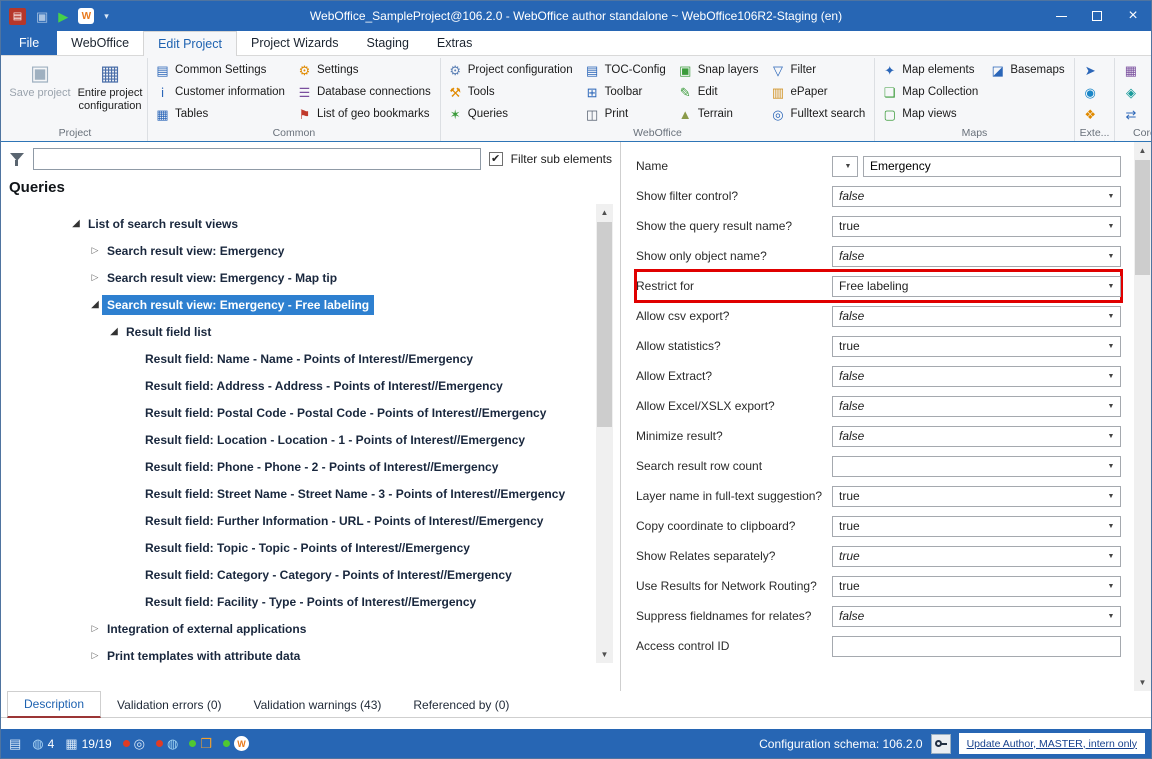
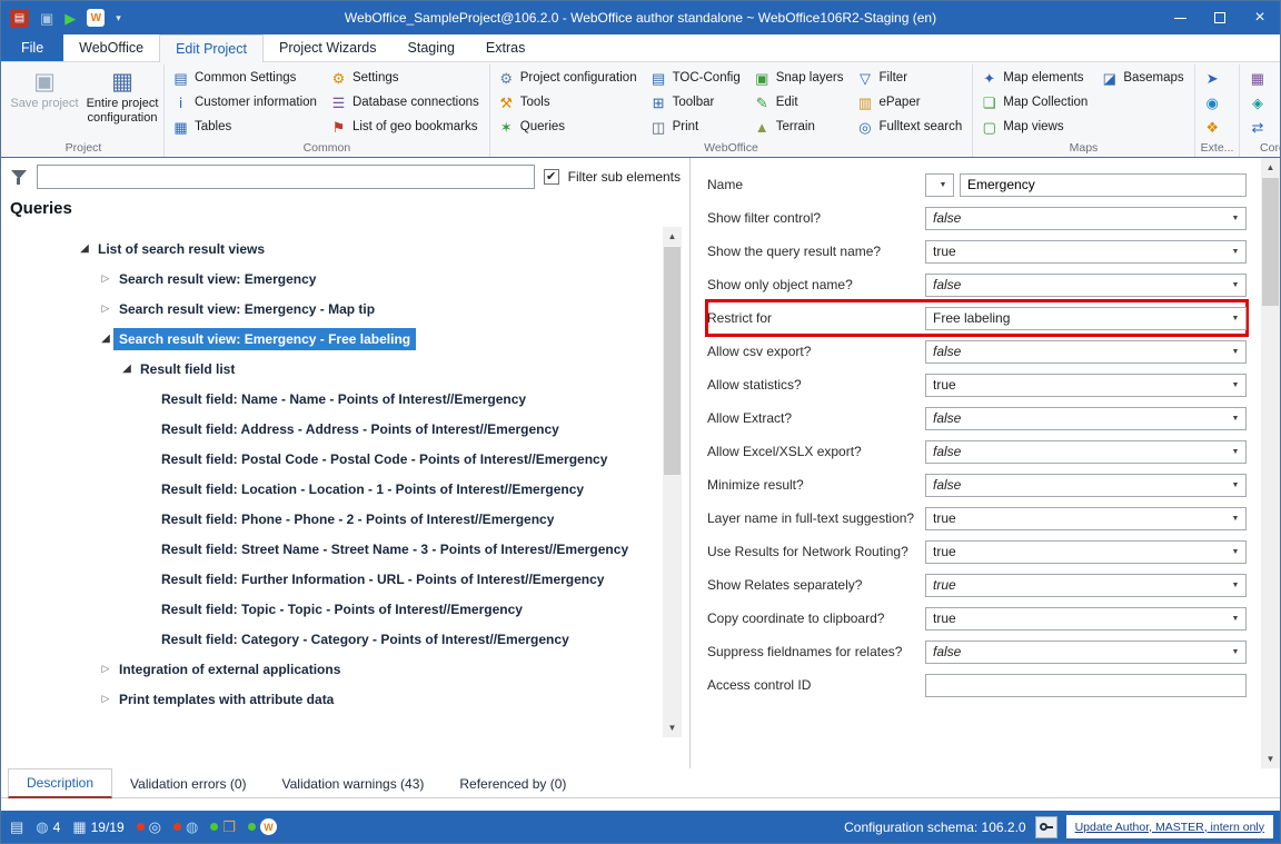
  ▤
  ▣
  ▶
  W
  ▾
  WebOffice_SampleProject@106.2.0 - WebOffice author standalone ~ WebOffice106R2-Staging (en)
  ×
  File
  WebOffice
  Edit Project
  Project Wizards
  Staging
  Extras
  ▣
  Save project
  ▦
  Entire project configuration
  Project
  ▤
  Common Settings
  ℹ
  Customer information
  ▦
  Tables
  ⚙
  Settings
  ☰
  Database connections
  ⚑
  List of geo bookmarks
  Common
  ⚙
  Project configuration
  ⚒
  Tools
  ✶
  Queries
  ▤
  TOC-Config
  ⊞
  Toolbar
  ◫
  Print
  ▣
  Snap layers
  ✎
  Edit
  ▲
  Terrain
  ▽
  Filter
  ▥
  ePaper
  ◎
  Fulltext search
  WebOffice
  ✦
  Map elements
  ❏
  Map Collection
  ▢
  Map views
  ◪
  Basemaps
  Maps
  ➤
  ◉
  ❖
  Exte...
  ▦
  ◈
  ⇄
  Cor
  ✔
  Filter sub elements
  Queries
  ◢
  List of search result views
  ▷
  Search result view: Emergency
  ▷
  Search result view: Emergency - Map tip
  ◢
  Search result view: Emergency - Free labeling
  ◢
  Result field list
  Result field: Name - Name - Points of Interest//Emergency
  Result field: Address - Address - Points of Interest//Emergency
  Result field: Postal Code - Postal Code - Points of Interest//Emergency
  Result field: Location - Location - 1 - Points of Interest//Emergency
  Result field: Phone - Phone - 2 - Points of Interest//Emergency
  Result field: Street Name - Street Name - 3 - Points of Interest//Emergency
  Result field: Further Information - URL - Points of Interest//Emergency
  Result field: Topic - Topic - Points of Interest//Emergency
  Result field: Category - Category - Points of Interest//Emergency
- Result field: Facility - Type - Points of Interest//Emergency
  ▷
  Integration of external applications
  ▷
  Print templates with attribute data
  ▲
  ▼
  Name
  Emergency
  Show filter control?
  false
  Show the query result name?
  true
  Show only object name?
  false
  Restrict for
  Free labeling
  Allow csv export?
  false
  Allow statistics?
  true
  Allow Extract?
  false
  Allow Excel/XSLX export?
  false
  Minimize result?
  false
- Search result row count
  Layer name in full-text suggestion?
  true
- Copy coordinate to clipboard?
+ Use Results for Network Routing?
  true
  Show Relates separately?
  true
- Use Results for Network Routing?
+ Copy coordinate to clipboard?
  true
  Suppress fieldnames for relates?
  false
  Access control ID
  ▲
  ▼
  Description
  Validation errors (0)
  Validation warnings (43)
  Referenced by (0)
  ▤
  ◍
  4
  ▦
  19/19
  ◎
  ◍
  ❒
  W
  Configuration schema: 106.2.0
  Update Author, MASTER, intern only
